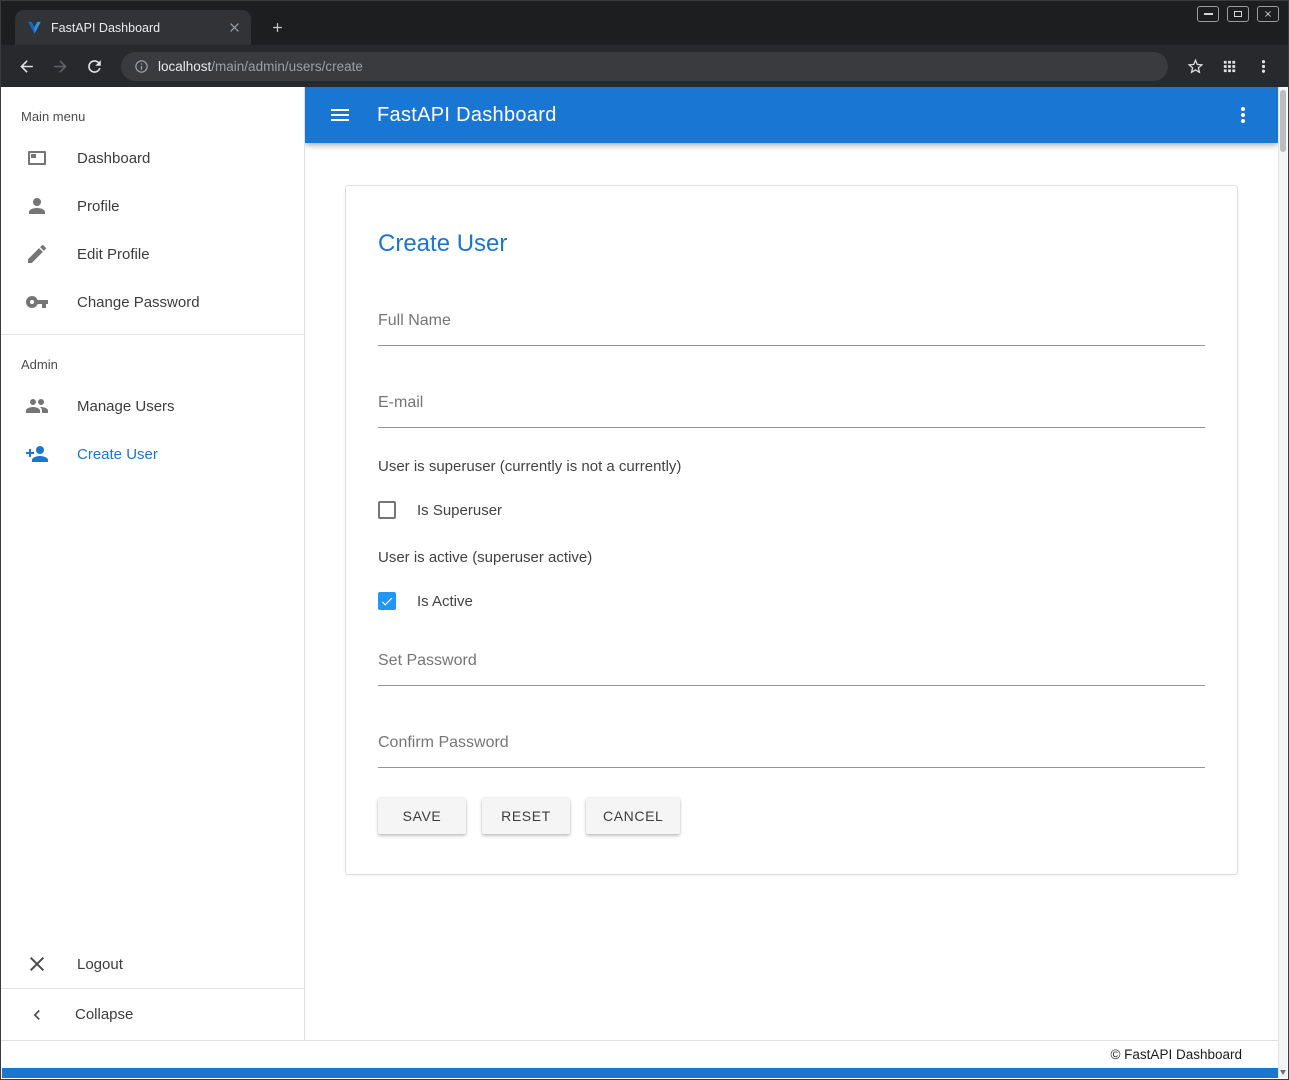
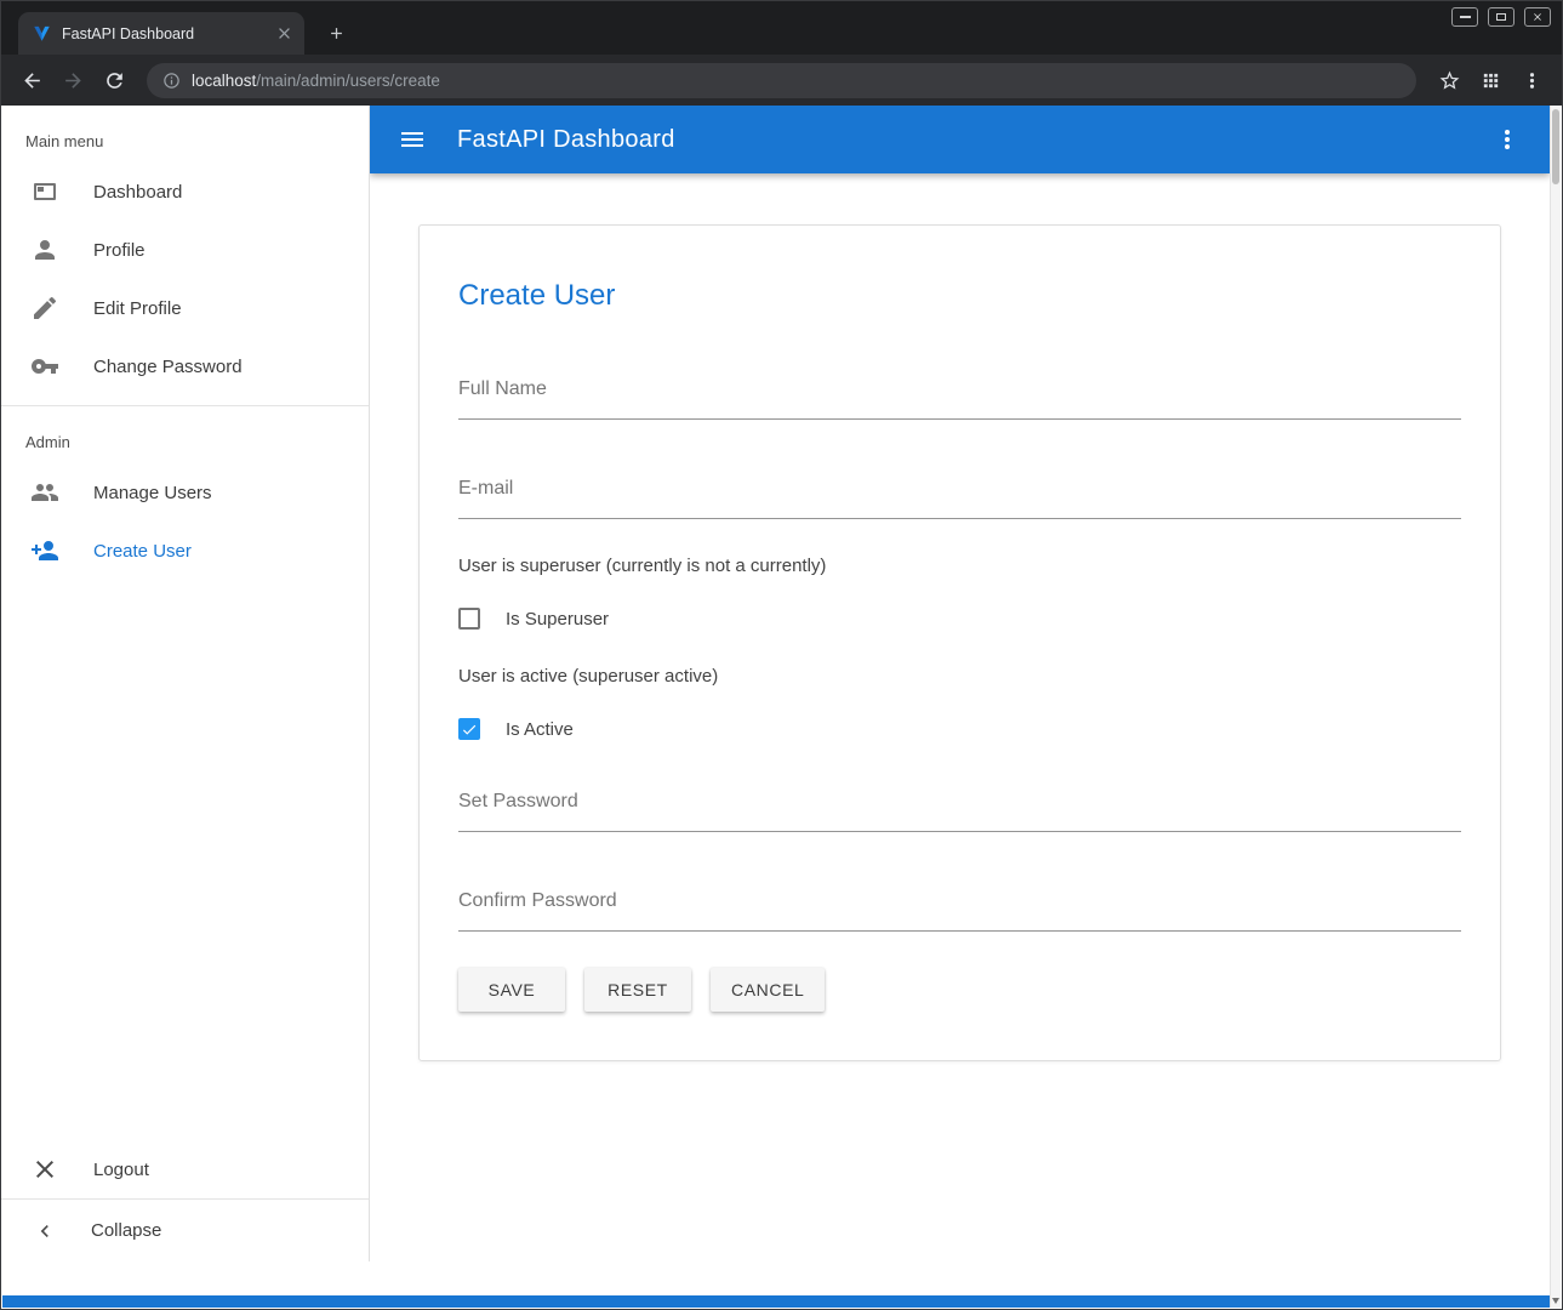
  FastAPI Dashboard
  localhost
  /main/admin/users/create
  Main menu
  Dashboard
  Profile
  Edit Profile
  Change Password
  Admin
  Manage Users
  Create User
  Logout
  Collapse
  FastAPI Dashboard
  Create User
  Full Name
  E-mail
  User is superuser (currently is not a currently)
  Is Superuser
  User is active (superuser active)
  Is Active
  Set Password
  Confirm Password
  SAVE
  RESET
  CANCEL
- © FastAPI Dashboard
